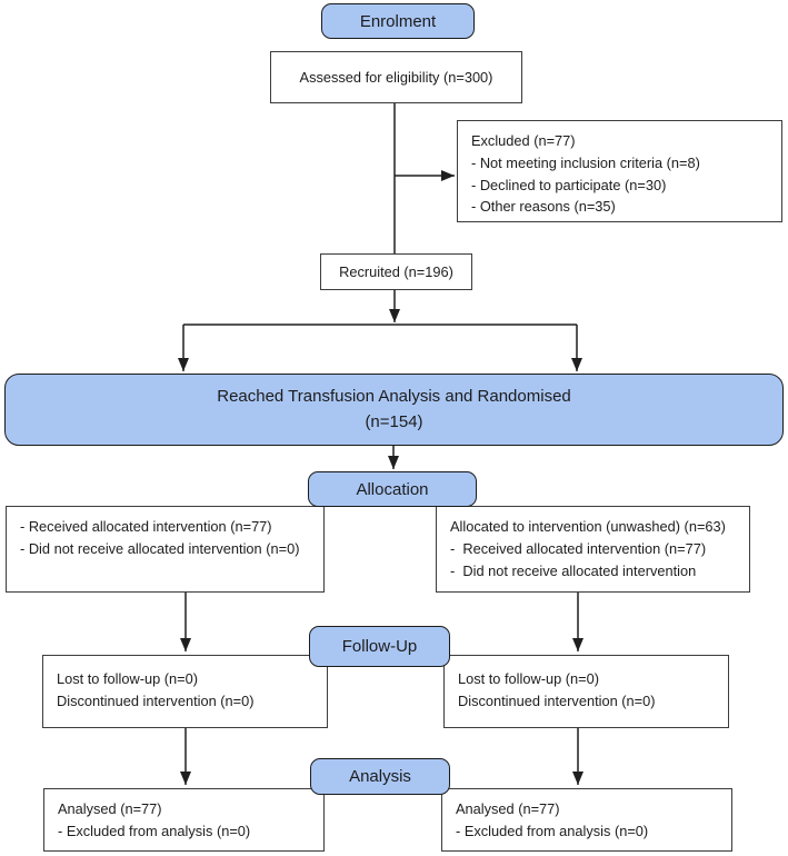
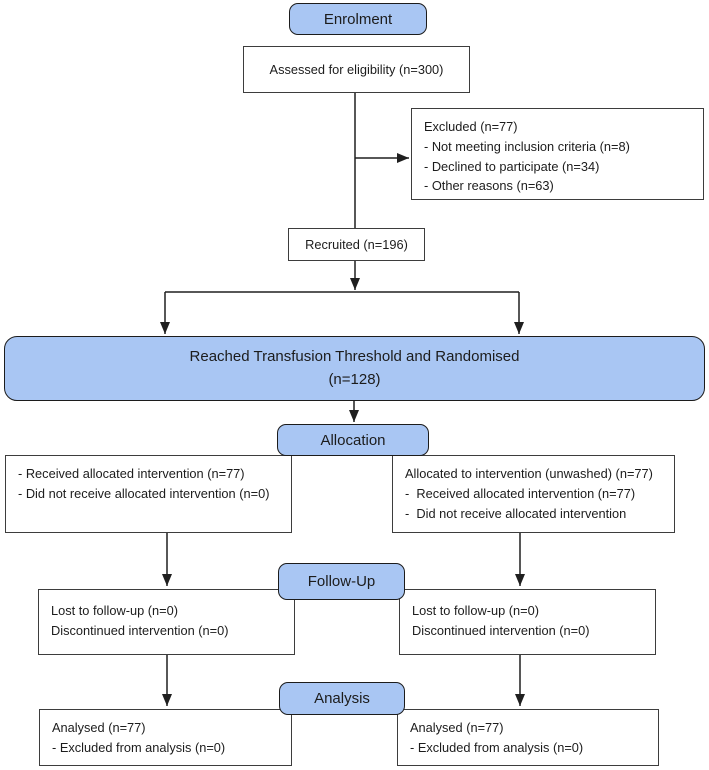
  Enrolment
  Assessed for eligibility (n=300)
  Excluded (n=77)
  - Not meeting inclusion criteria (n=8)
- - Declined to participate (n=30)
+ - Declined to participate (n=34)
- - Other reasons (n=35)
+ - Other reasons (n=63)
  Recruited (n=196)
- Reached Transfusion Analysis and Randomised
+ Reached Transfusion Threshold and Randomised
- (n=154)
+ (n=128)
  Allocation
  - Received allocated intervention (n=77)
  - Did not receive allocated intervention (n=0)
- Allocated to intervention (unwashed) (n=63)
+ Allocated to intervention (unwashed) (n=77)
  - Received allocated intervention (n=77)
  - Did not receive allocated intervention
  Follow-Up
  Lost to follow-up (n=0)
  Discontinued intervention (n=0)
  Lost to follow-up (n=0)
  Discontinued intervention (n=0)
  Analysis
  Analysed (n=77)
  - Excluded from analysis (n=0)
  Analysed (n=77)
  - Excluded from analysis (n=0)
